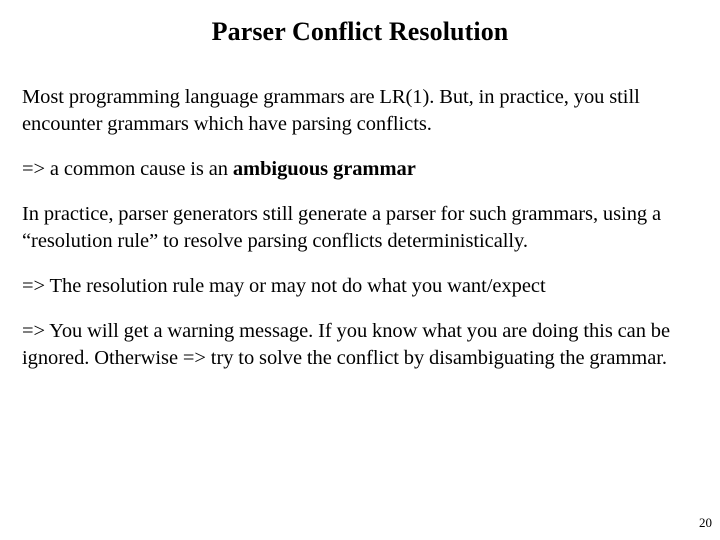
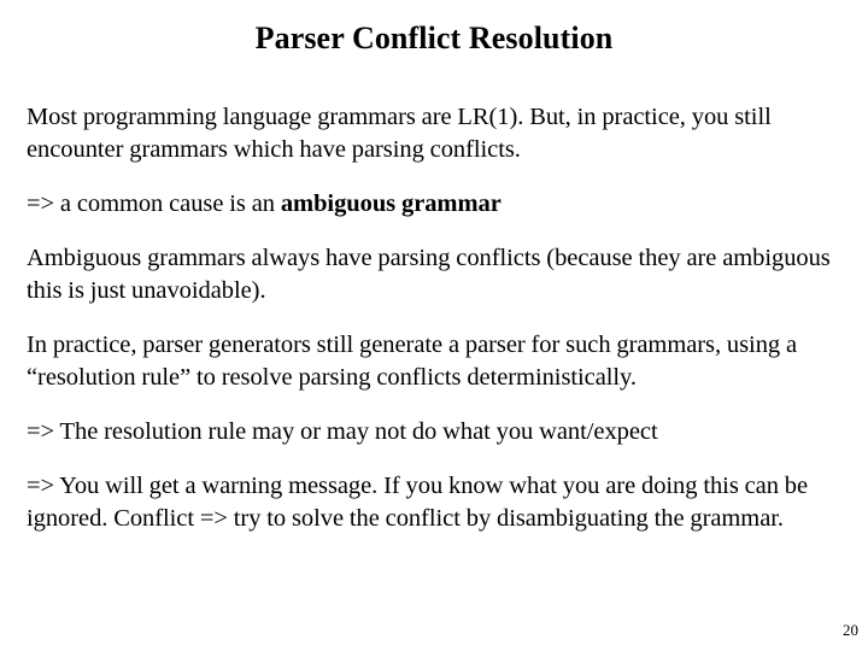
  Parser Conflict Resolution
  Most programming language grammars are LR(1). But, in practice, you still encounter grammars which have parsing conflicts.
  => a common cause is an ambiguous grammar
+ Ambiguous grammars always have parsing conflicts (because they are ambiguous this is just unavoidable).
  In practice, parser generators still generate a parser for such grammars, using a “resolution rule” to resolve parsing conflicts deterministically.
  => The resolution rule may or may not do what you want/expect
- => You will get a warning message. If you know what you are doing this can be ignored. Otherwise => try to solve the conflict by disambiguating the grammar.
+ => You will get a warning message. If you know what you are doing this can be ignored. Conflict => try to solve the conflict by disambiguating the grammar.
  20
